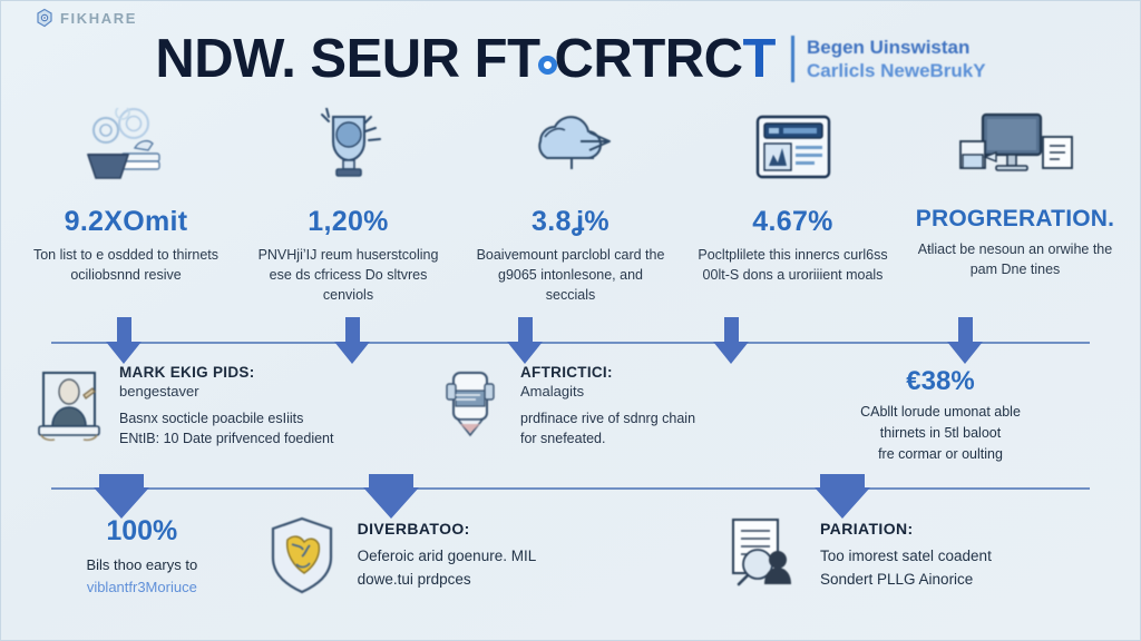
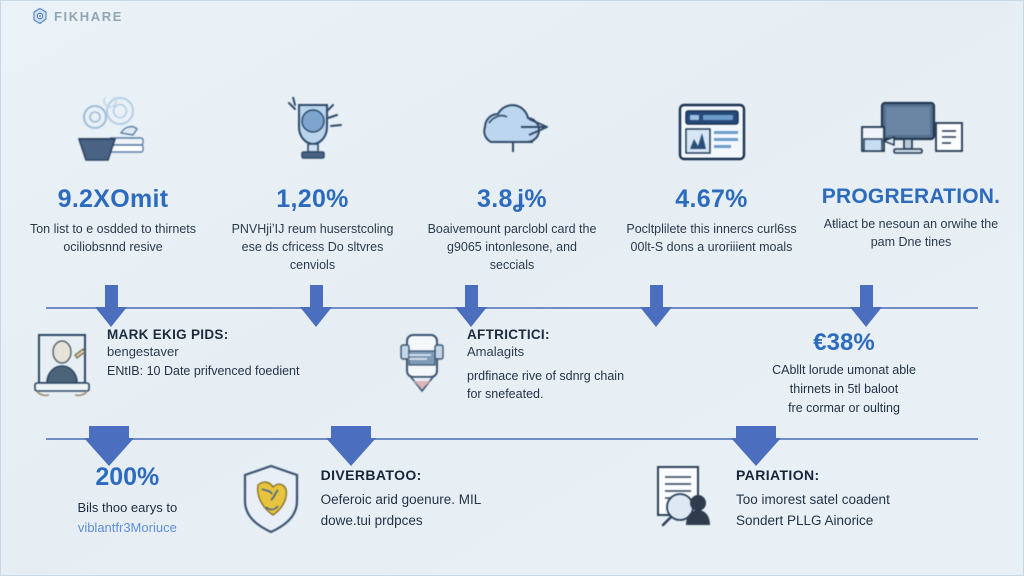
  FIKHARE
- NDW. SEUR FT CRTRCT
- Begen Uinswistan
- Carlicls NeweBrukY
  9.2XOmit
  Ton list to e osdded to thirnets ociliobsnnd resive
  1,20%
  PNVHjiʼIJ reum huserstcoling ese ds cfricess Do sltvres cenviols
  3.8ʝ%
  Boaivemount parclobl card the g9065 intonlesone, and seccials
  4.67%
  Pocltplilete this innercs curl6ss 00lt-S dons a uroriiient moals
  PROGRERATION.
  Aŧliact be nesoun an orwihe the pam Dne tines
  MARK EKIG PIDS:
  bengestaver
- Basnx socticle poacbile esIiits
  ENtIB: 10 Date prifvenced foedient
  AFTRICTICI:
  Amalagits
  prdfinace rive of sdnrg chain
  for snefeated.
  €38%
  CAbllt lorude umonat able
  thirnets in 5tl baloot
  fre cormar or oulting
- 100%
+ 200%
  Bils thoo earys to
  viblantfr3Moriuce
  DIVERBATOO:
  Oeferoic arid goenure. MIL
  dowe.tui prdpces
  PARIATION:
  Too imorest satel coadent
  Sondert PLLG Ainorice
